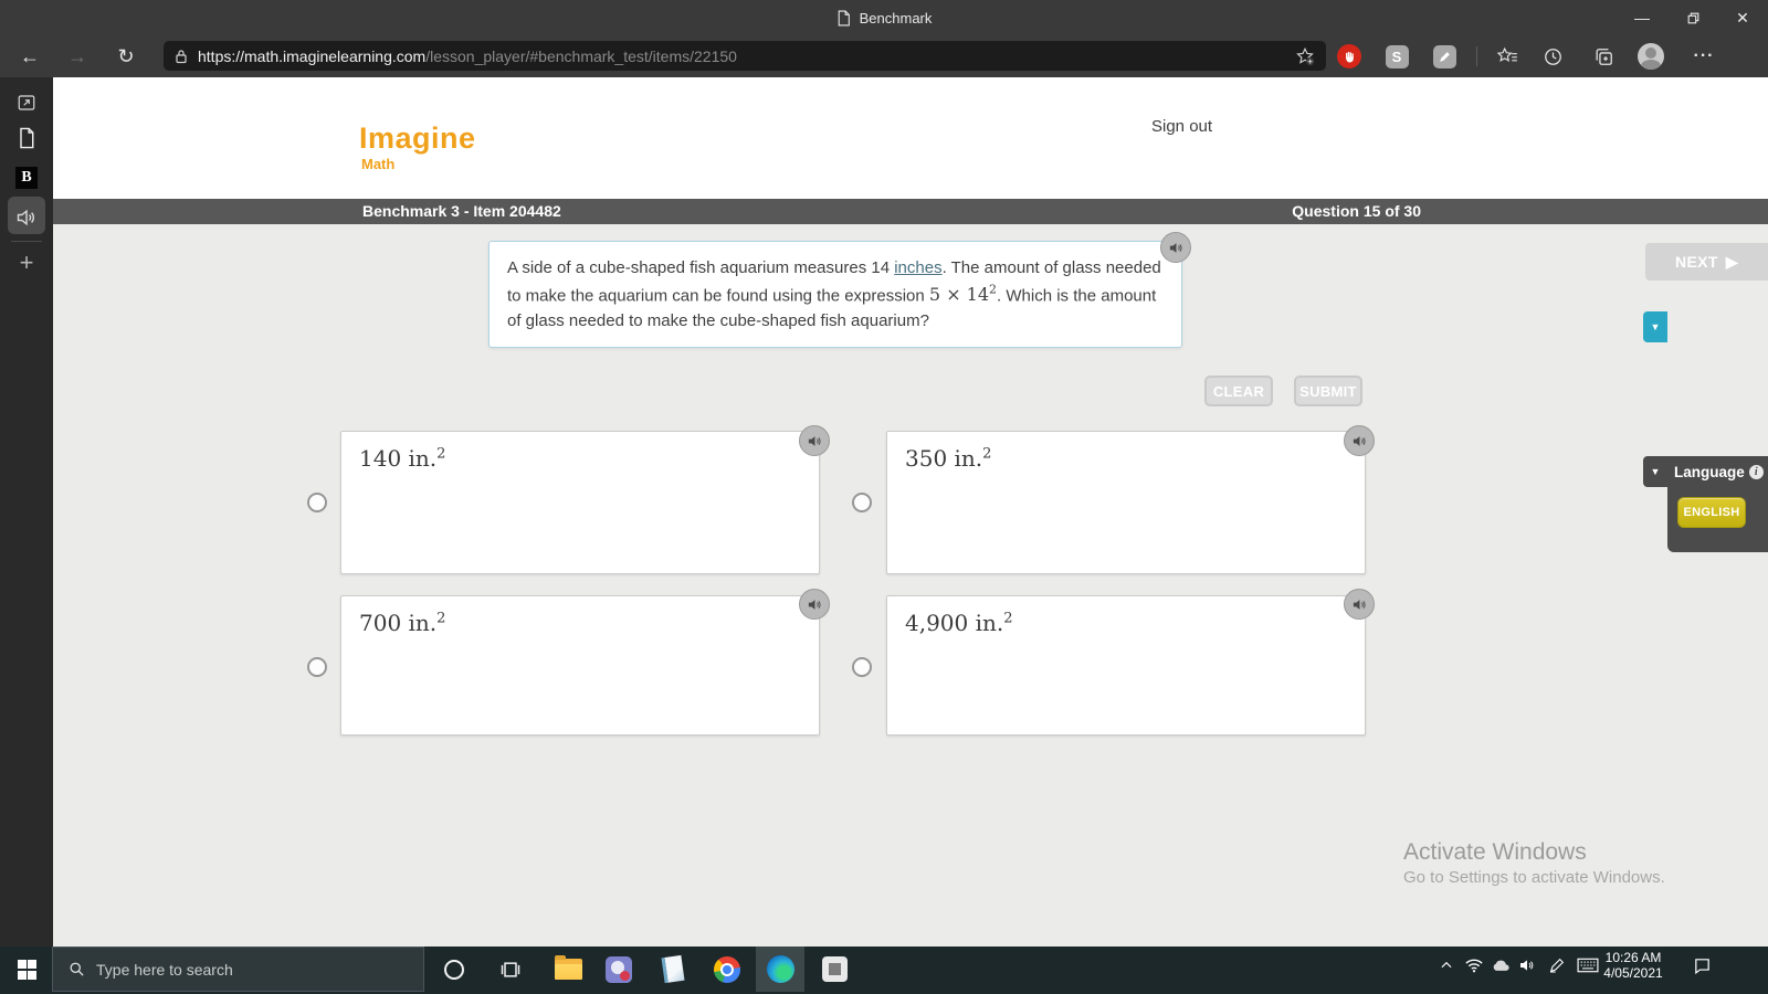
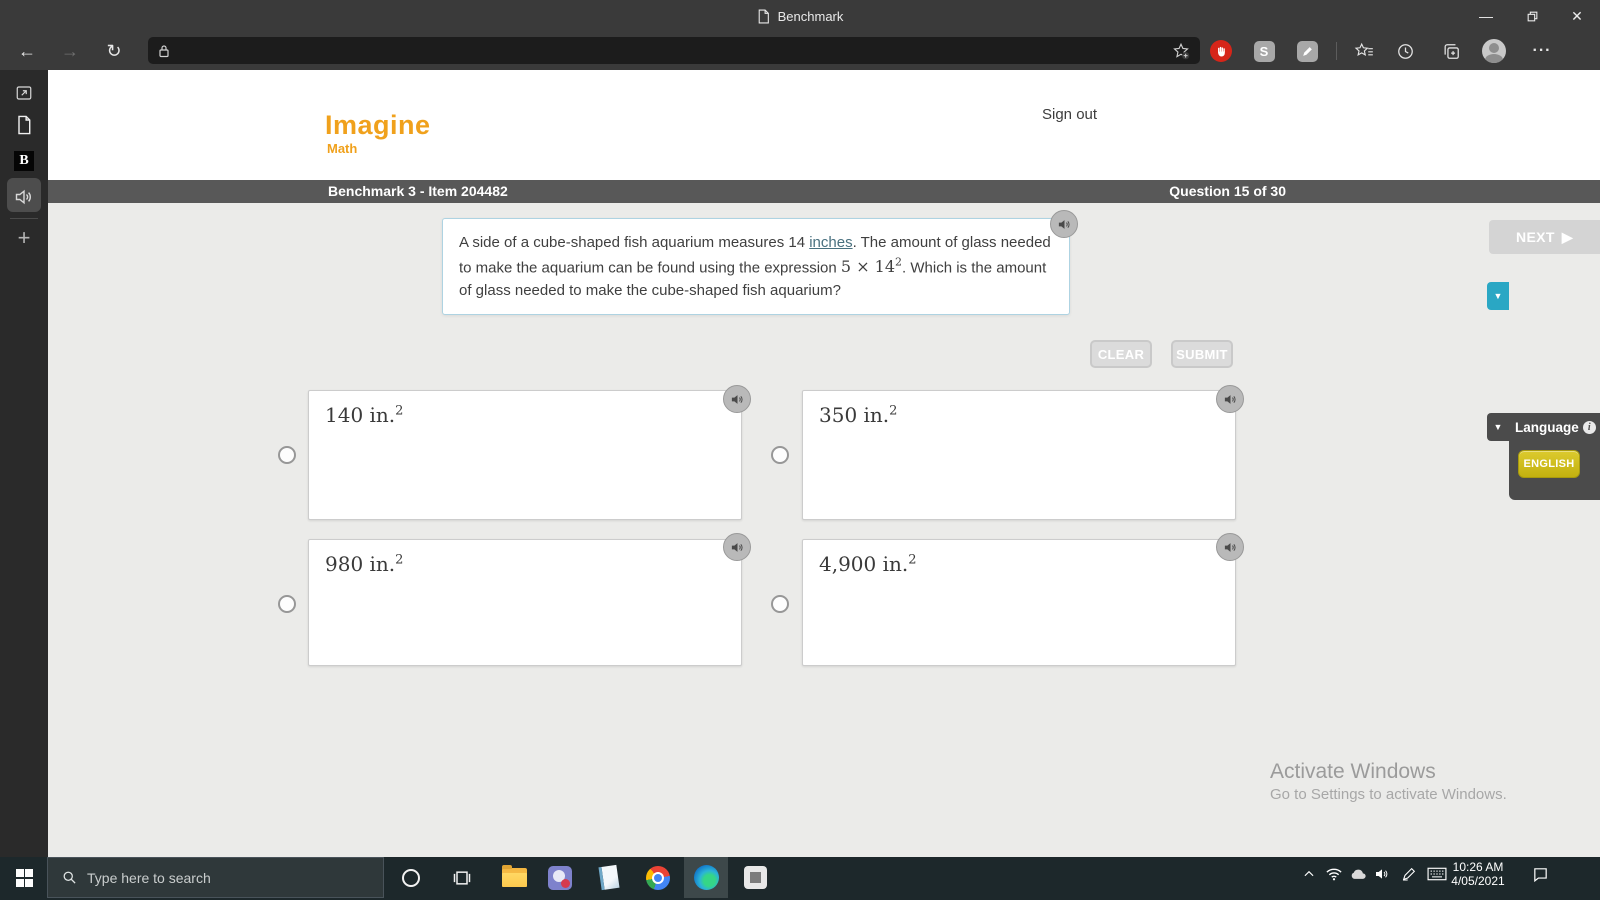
  Benchmark
  —
  ✕
  ←
  →
  ↻
- https://math.imaginelearning.com/lesson_player/#benchmark_test/items/22150
  S
  ···
  B
  +
  Imagine
  Math
  Sign out
  Benchmark 3 - Item 204482
  Question 15 of 30
  A side of a cube-shaped fish aquarium measures 14 inches. The amount of glass needed to make the aquarium can be found using the expression 5 × 142. Which is the amount of glass needed to make the cube-shaped fish aquarium?
  CLEAR
  SUBMIT
  140 in.2
  350 in.2
- 700 in.2
+ 980 in.2
  4,900 in.2
  NEXT
  ▶
  ▼
  ▼
  Language
  i
  ENGLISH
  Activate Windows
  Go to Settings to activate Windows.
  Type here to search
  10:26 AM
  4/05/2021
